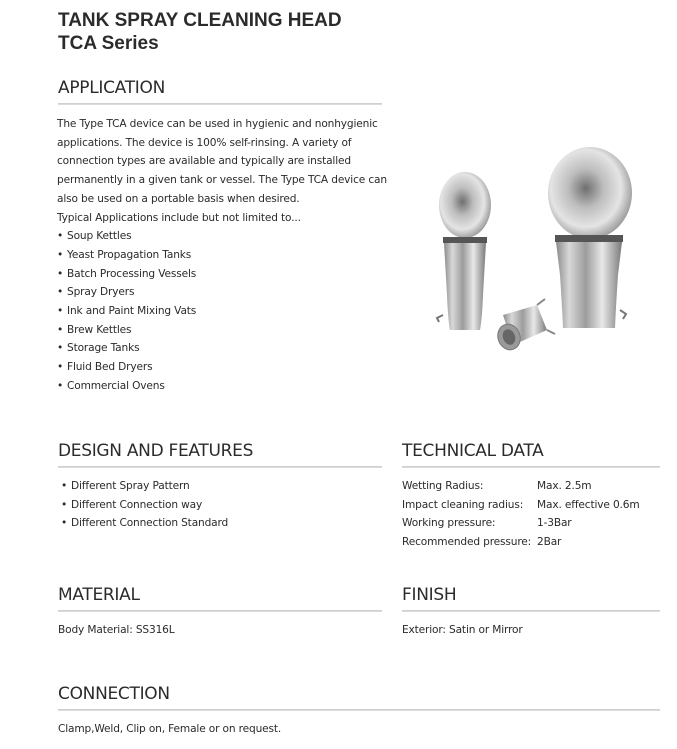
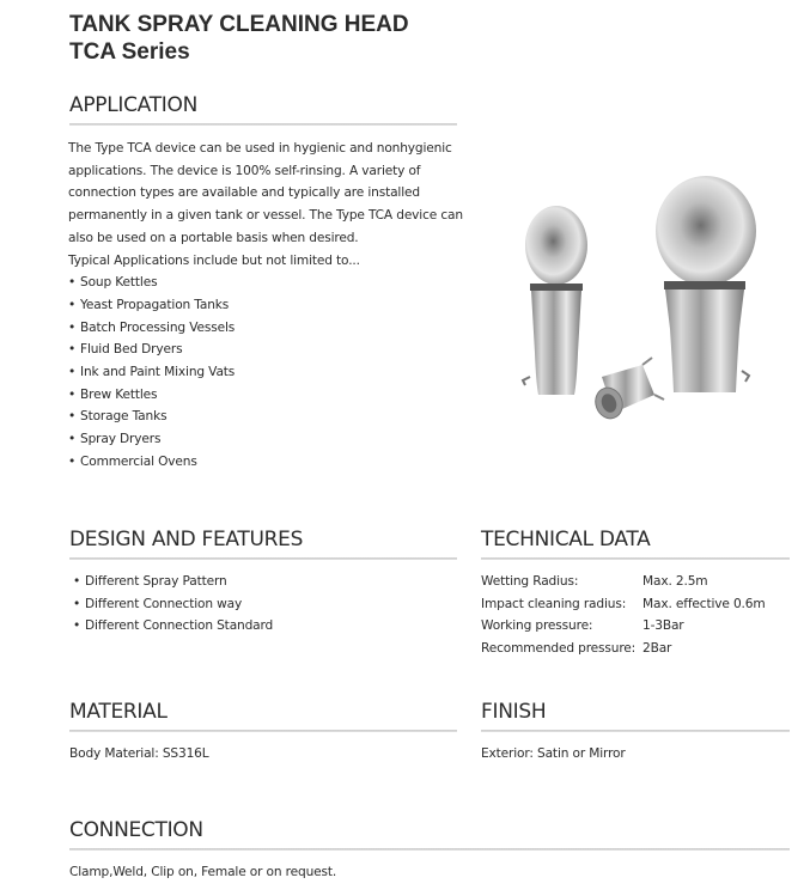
  TANK SPRAY CLEANING HEAD
  TCA Series
  APPLICATION
  The Type TCA device can be used in hygienic and nonhygienic
  applications. The device is 100% self-rinsing. A variety of
  connection types are available and typically are installed
  permanently in a given tank or vessel. The Type TCA device can
  also be used on a portable basis when desired.
  Typical Applications include but not limited to...
  Soup Kettles
  Yeast Propagation Tanks
  Batch Processing Vessels
- Spray Dryers
+ Fluid Bed Dryers
  Ink and Paint Mixing Vats
  Brew Kettles
  Storage Tanks
- Fluid Bed Dryers
+ Spray Dryers
  Commercial Ovens
  DESIGN AND FEATURES
  Different Spray Pattern
  Different Connection way
  Different Connection Standard
  TECHNICAL DATA
  Wetting Radius:
  Max. 2.5m
  Impact cleaning radius:
  Max. effective 0.6m
  Working pressure:
  1-3Bar
  Recommended pressure:
  2Bar
  MATERIAL
  Body Material: SS316L
  FINISH
  Exterior: Satin or Mirror
  CONNECTION
  Clamp,Weld, Clip on, Female or on request.
